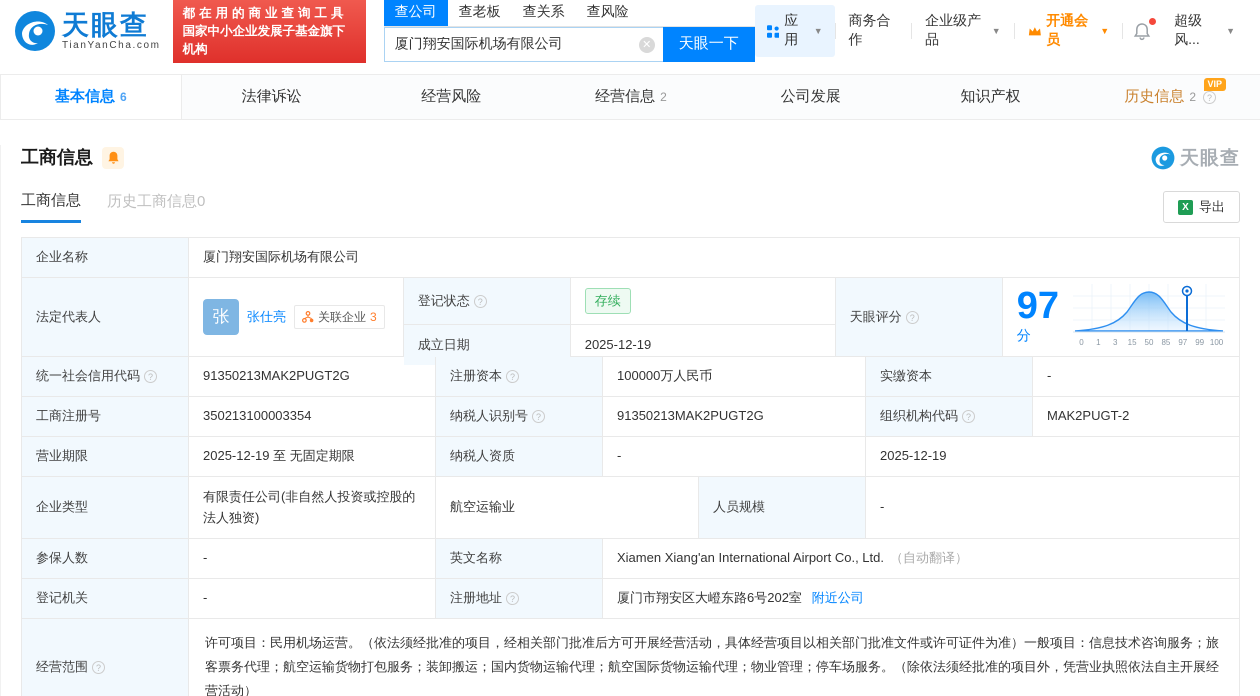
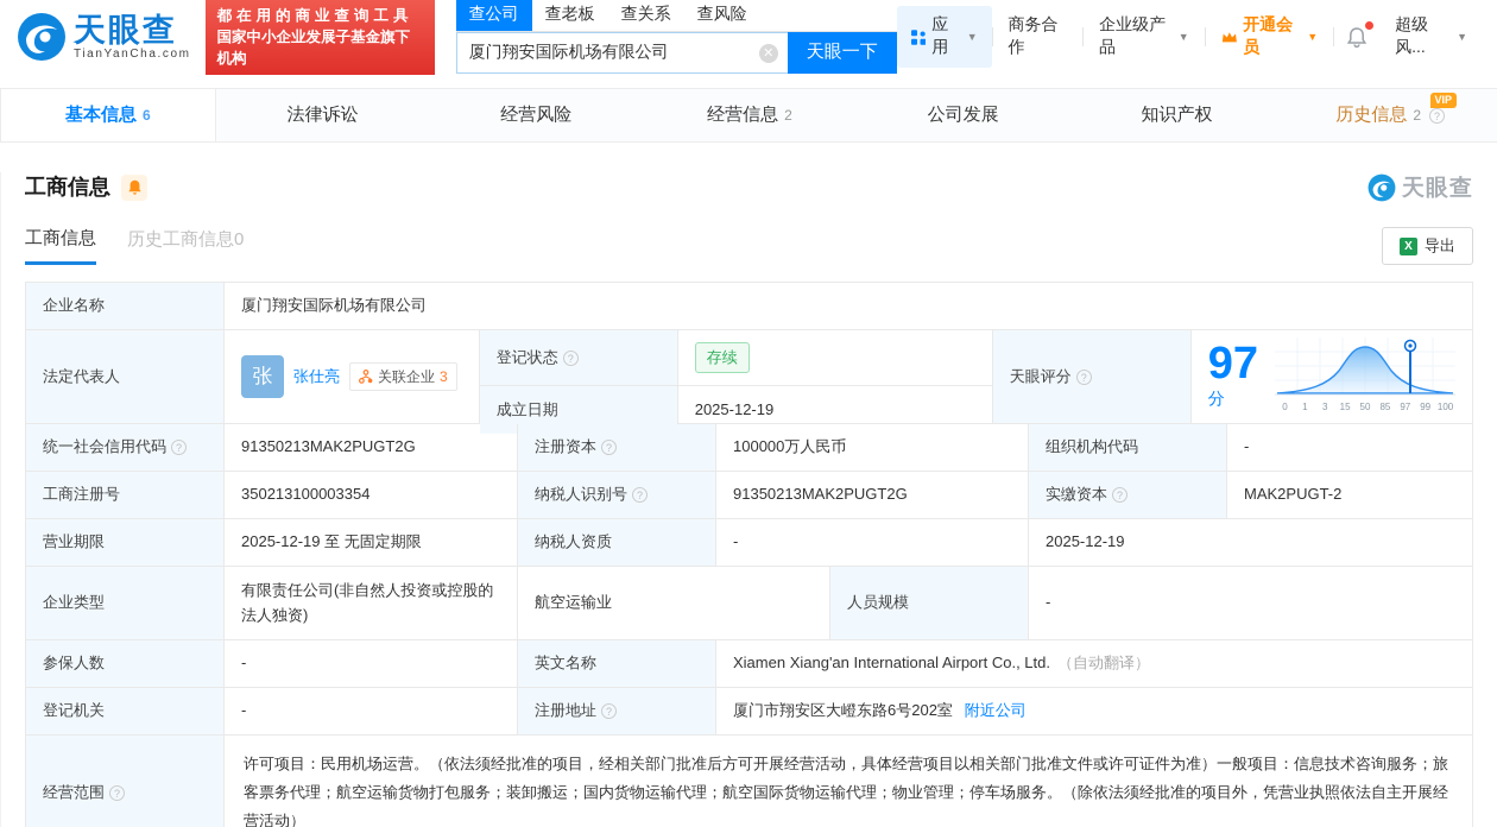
  天眼查
  TianYanCha.com
  都在用的商业查询工具
  国家中小企业发展子基金旗下机构
  查公司
  查老板
  查关系
  查风险
  厦门翔安国际机场有限公司
  ✕
  天眼一下
  应用
  ▼
  商务合作
  企业级产品
  ▼
  开通会员
  ▼
  超级风...
  ▼
  基本信息
  6
  法律诉讼
  经营风险
  经营信息
  2
  公司发展
  知识产权
  历史信息
  2
  ?
  VIP
  工商信息
  天眼查
  工商信息
  历史工商信息0
  X
  导出
  企业名称
  厦门翔安国际机场有限公司
  法定代表人
  张
  张仕亮
  关联企业
  3
  登记状态
  ?
  存续
  成立日期
  2025-12-19
  天眼评分
  ?
  97 分
  0
  1
  3
  15
  50
  85
  97
  99
  100
  统一社会信用代码
  ?
  91350213MAK2PUGT2G
  注册资本
  ?
  100000万人民币
- 实缴资本
+ 组织机构代码
  -
  工商注册号
  350213100003354
  纳税人识别号
  ?
  91350213MAK2PUGT2G
- 组织机构代码
+ 实缴资本
  ?
  MAK2PUGT-2
  营业期限
  2025-12-19 至 无固定期限
  纳税人资质
  -
  2025-12-19
  企业类型
  有限责任公司(非自然人投资或控股的法人独资)
  航空运输业
  人员规模
  -
  参保人数
  -
  英文名称
  Xiamen Xiang'an International Airport Co., Ltd.
  （自动翻译）
  登记机关
  -
  注册地址
  ?
  厦门市翔安区大嶝东路6号202室
  附近公司
  经营范围
  ?
  许可项目：民用机场运营。（依法须经批准的项目，经相关部门批准后方可开展经营活动，具体经营项目以相关部门批准文件或许可证件为准）一般项目：信息技术咨询服务；旅客票务代理；航空运输货物打包服务；装卸搬运；国内货物运输代理；航空国际货物运输代理；物业管理；停车场服务。（除依法须经批准的项目外，凭营业执照依法自主开展经营活动）
